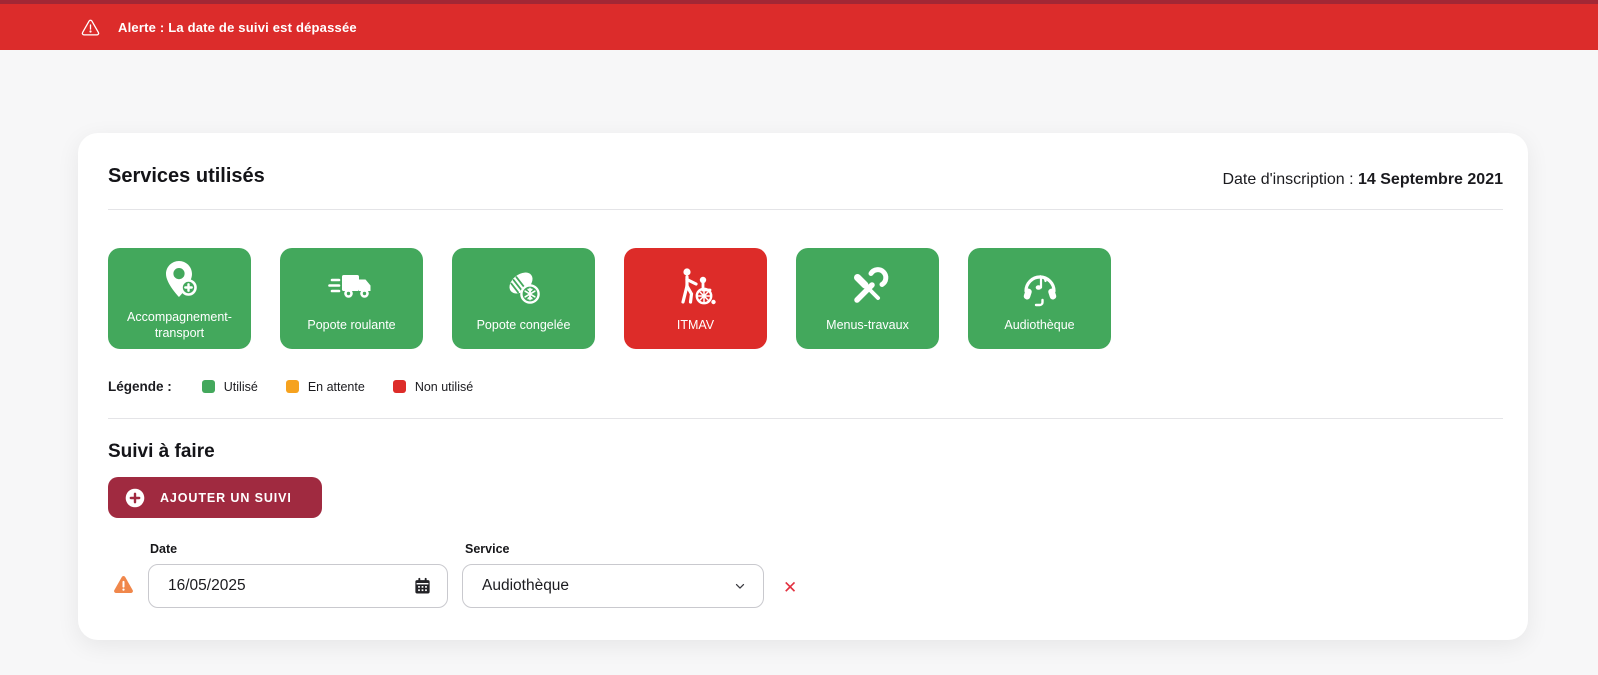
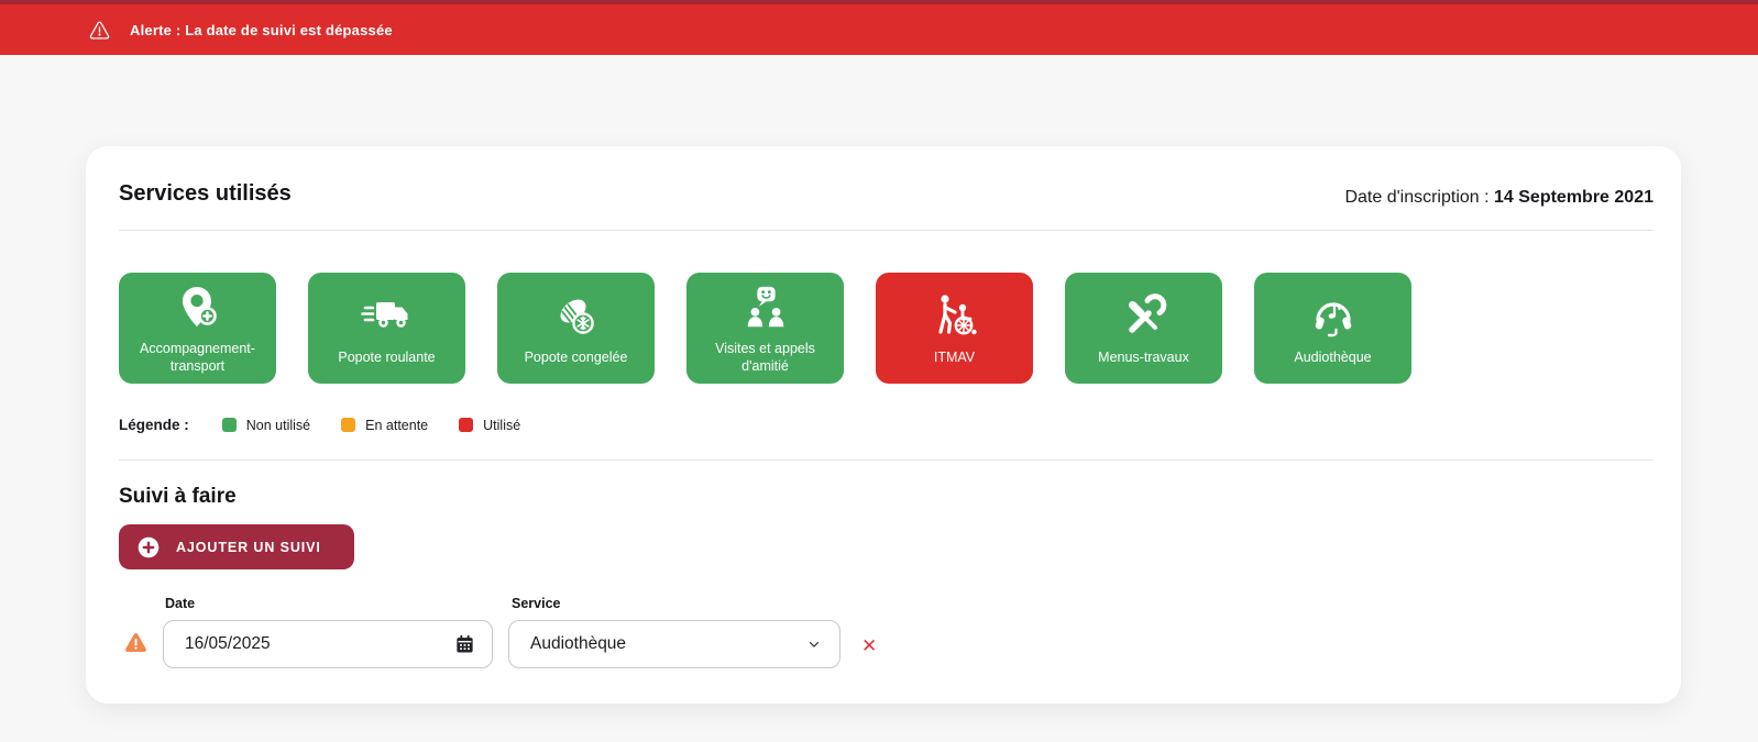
  Alerte : La date de suivi est dépassée
  Services utilisés
  Date d'inscription : 14 Septembre 2021
  Accompagnement-transport
  Popote roulante
  Popote congelée
+ Visites et appels d'amitié
  ITMAV
  Menus-travaux
  Audiothèque
  Légende :
- Utilisé
+ Non utilisé
  En attente
- Non utilisé
+ Utilisé
  Suivi à faire
  AJOUTER UN SUIVI
  Date
  16/05/2025
  Service
  Audiothèque
  ✕
